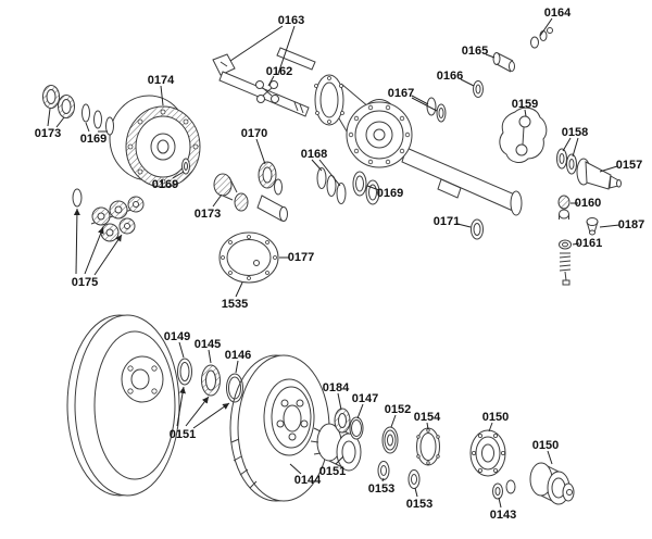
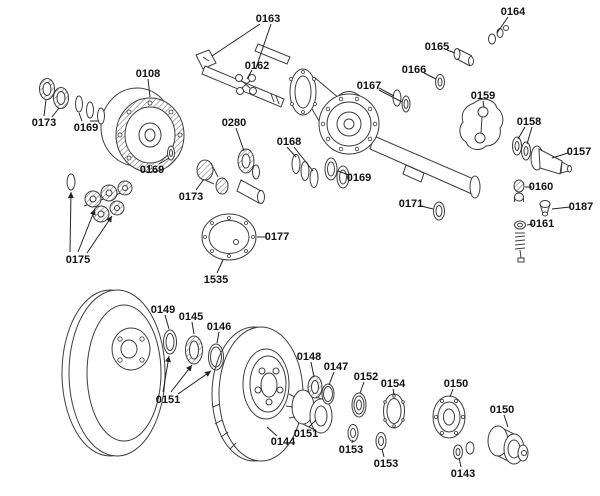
  0173
  0169
- 0174
+ 0108
  0163
  0162
  0164
  0165
  0166
  0167
  0159
  0158
  0157
- 0170
+ 0280
  0168
  0169
  0171
  0160
  0187
  0161
  0169
  0173
  0177
  1535
  0175
  0149
  0145
  0146
  0151
  0144
- 0184
+ 0148
  0147
  0152
  0154
  0150
  0151
  0153
  0153
  0143
  0150
